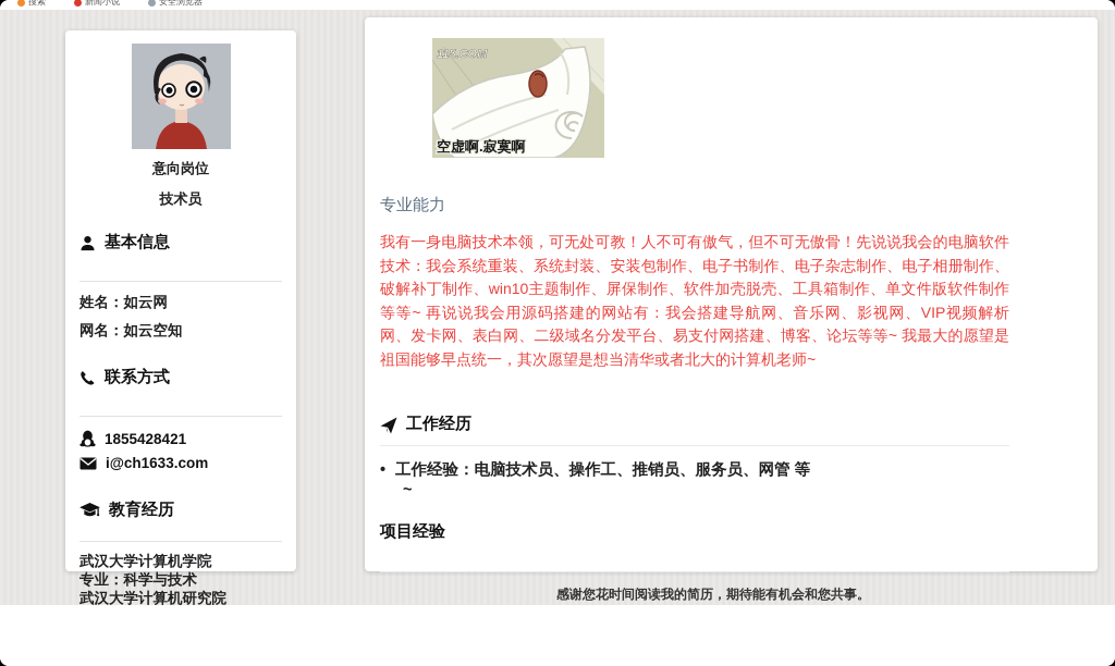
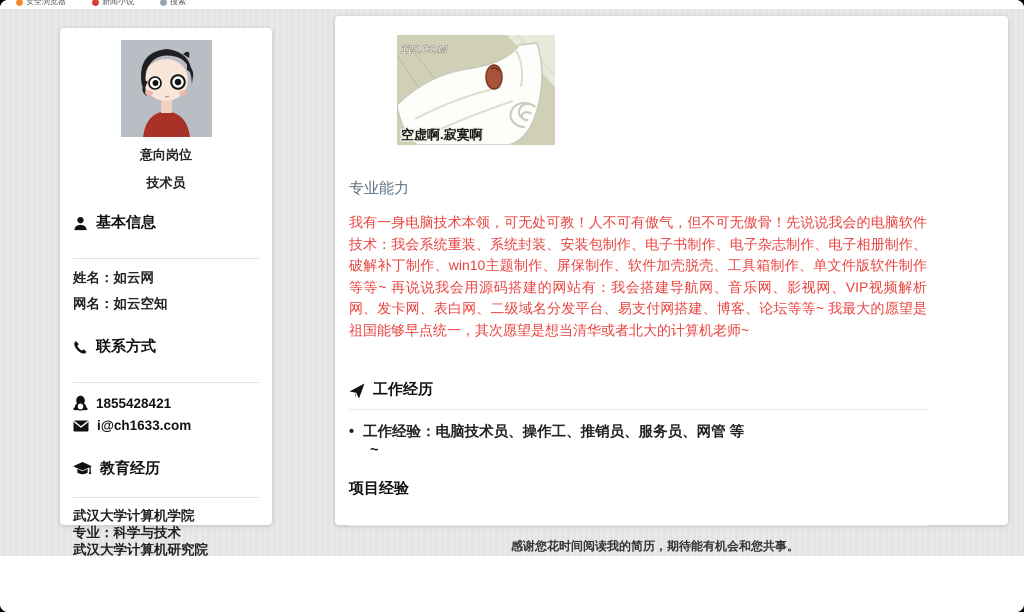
- 搜索
+ 安全浏览器
  新闻小说
- 安全浏览器
+ 搜索
  意向岗位
  技术员
  基本信息
  姓名：如云网
  网名：如云空知
  联系方式
  1855428421
  i@ch1633.com
  教育经历
  武汉大学计算机学院
  专业：科学与技术
  武汉大学计算机研究院
  115.COM
  空虚啊.寂寞啊
  专业能力
  我有一身电脑技术本领，可无处可教！人不可有傲气，但不可无傲骨！先说说我会的电脑软件技术：我会系统重装、系统封装、安装包制作、电子书制作、电子杂志制作、电子相册制作、破解补丁制作、win10主题制作、屏保制作、软件加壳脱壳、工具箱制作、单文件版软件制作等等~ 再说说我会用源码搭建的网站有：我会搭建导航网、音乐网、影视网、VIP视频解析网、发卡网、表白网、二级域名分发平台、易支付网搭建、博客、论坛等等~ 我最大的愿望是祖国能够早点统一，其次愿望是想当清华或者北大的计算机老师~
  工作经历
  •
  工作经验：电脑技术员、操作工、推销员、服务员、网管 等
  ~
  项目经验
  感谢您花时间阅读我的简历，期待能有机会和您共事。
